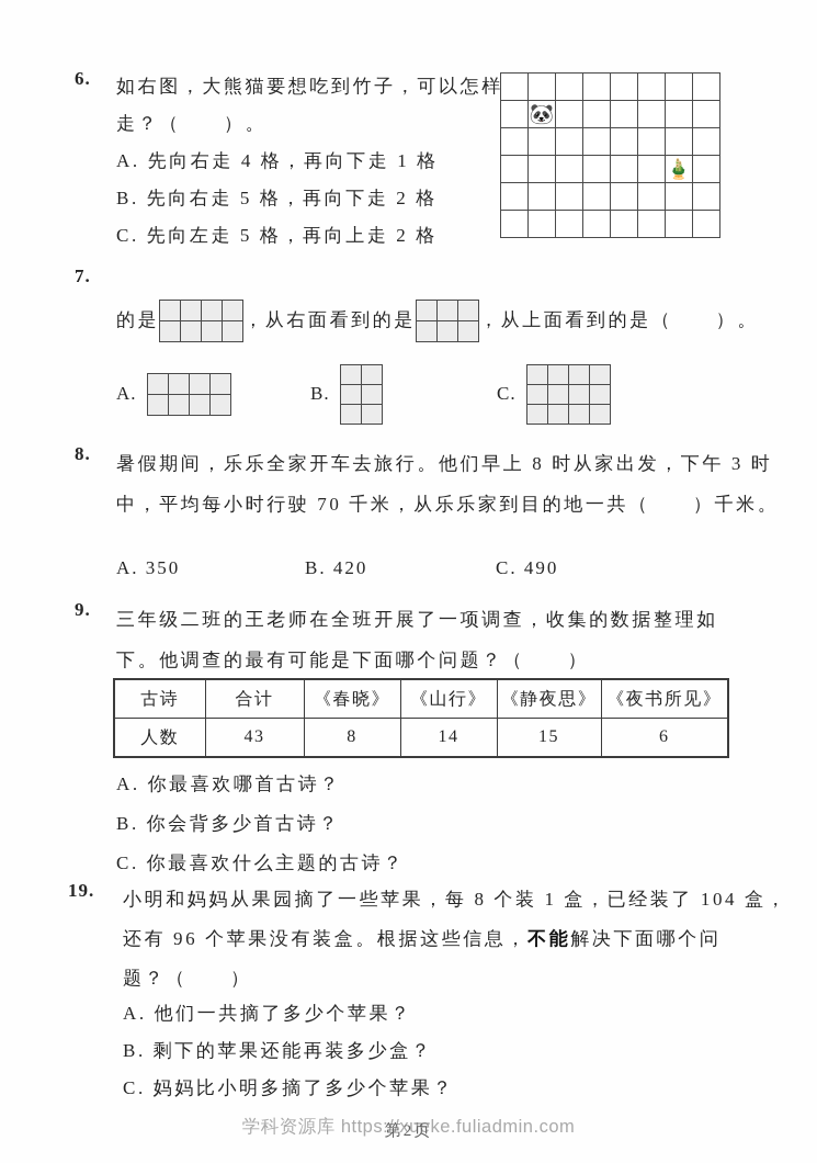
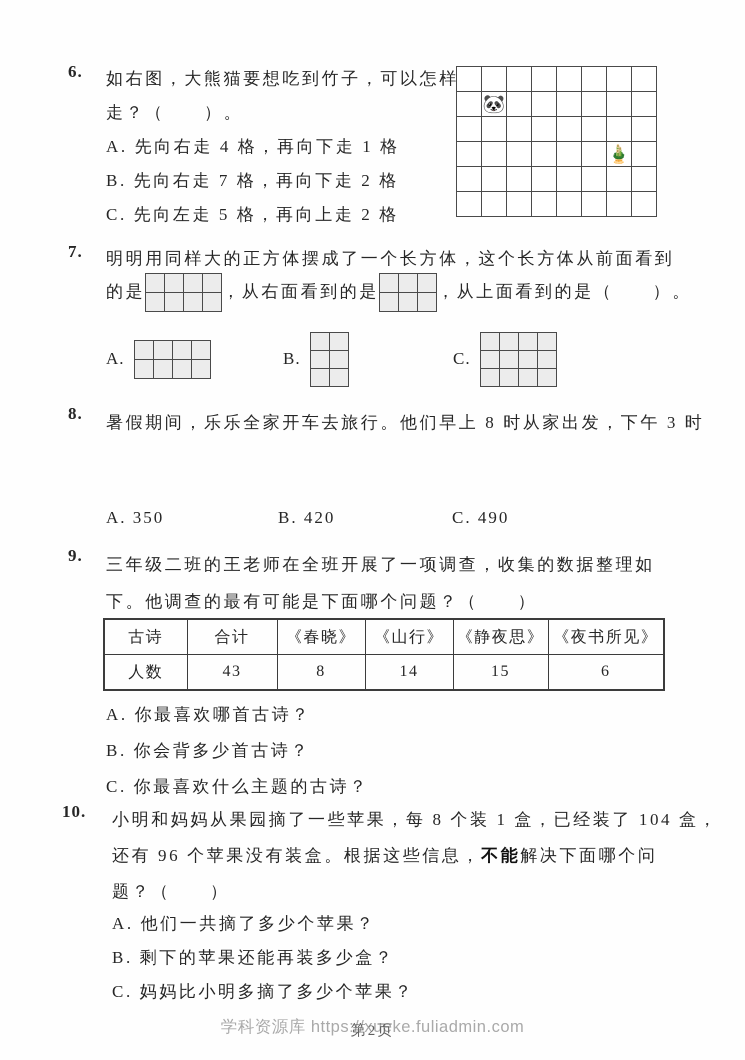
  6.
  如右图，大熊猫要想吃到竹子，可以怎样
  走？（ ）。
  A. 先向右走 4 格，再向下走 1 格
- B. 先向右走 5 格，再向下走 2 格
+ B. 先向右走 7 格，再向下走 2 格
  C. 先向左走 5 格，再向上走 2 格
  🐼
  🎍
  7.
+ 明明用同样大的正方体摆成了一个长方体，这个长方体从前面看到
  的是
  ，从右面看到的是
  ，从上面看到的是（ ）。
  A.
  B.
  C.
  8.
  暑假期间，乐乐全家开车去旅行。他们早上 8 时从家出发，下午 3 时
- 中，平均每小时行驶 70 千米，从乐乐家到目的地一共（ ）千米。
  A. 350
  B. 420
  C. 490
  9.
  三年级二班的王老师在全班开展了一项调查，收集的数据整理如
  下。他调查的最有可能是下面哪个问题？（ ）
  古诗	合计	《春晓》	《山行》	《静夜思》	《夜书所见》
  人数	43	8	14	15	6
  A. 你最喜欢哪首古诗？
  B. 你会背多少首古诗？
  C. 你最喜欢什么主题的古诗？
- 19.
+ 10.
  小明和妈妈从果园摘了一些苹果，每 8 个装 1 盒，已经装了 104 盒，
  还有 96 个苹果没有装盒。根据这些信息，不能解决下面哪个问
  题？（ ）
  A. 他们一共摘了多少个苹果？
  B. 剩下的苹果还能再装多少盒？
  C. 妈妈比小明多摘了多少个苹果？
  学科资源库 https://xueke.fuliadmin.com
  第2页
